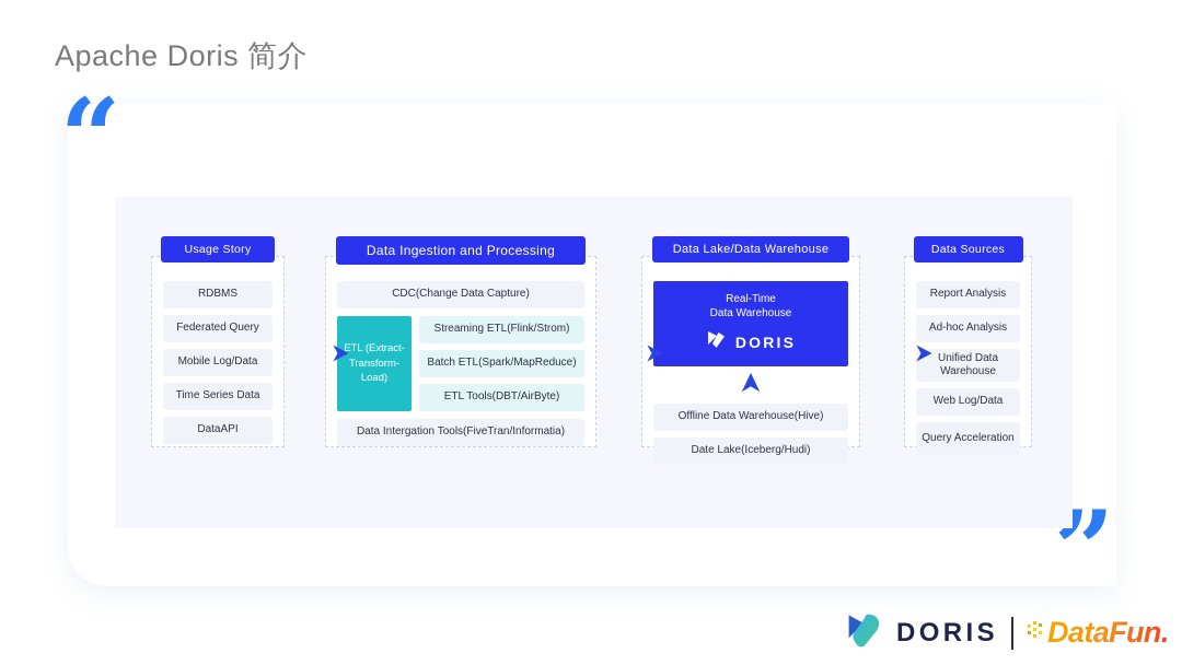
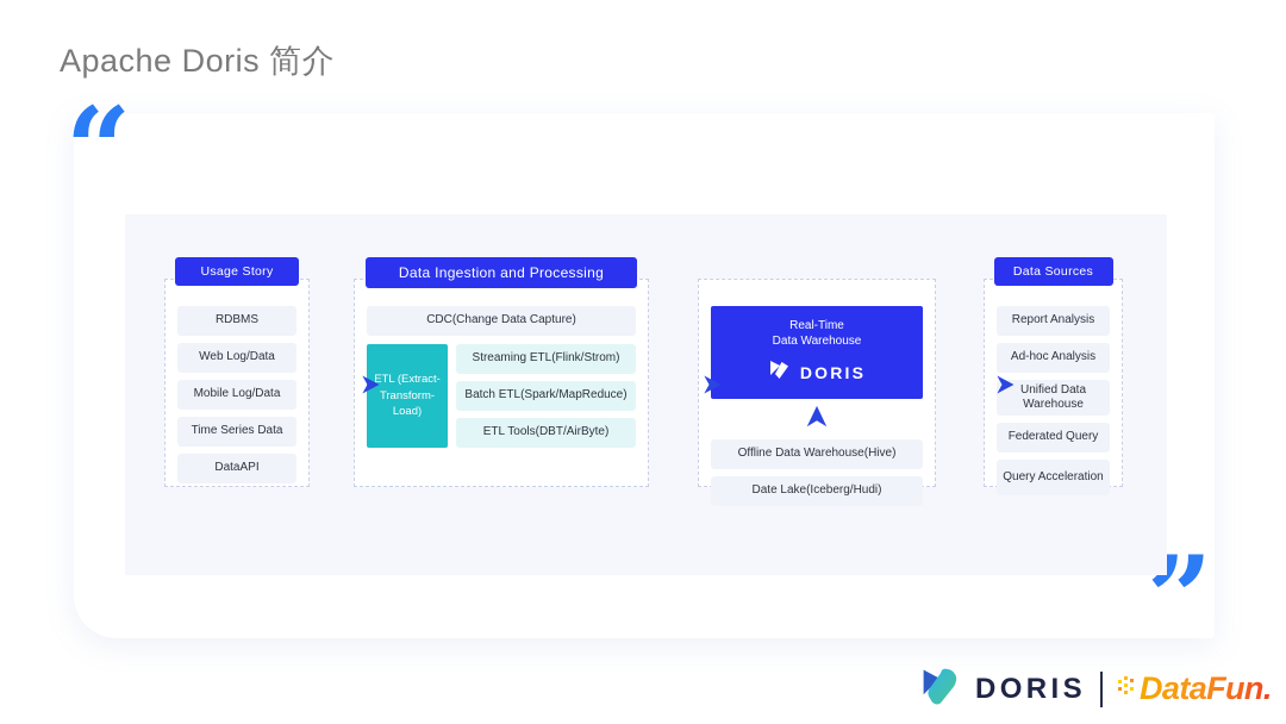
  Apache Doris 简介
  “
  ”
  Usage Story
  RDBMS
- Federated Query
+ Web Log/Data
  Mobile Log/Data
  Time Series Data
  DataAPI
  Data Ingestion and Processing
  CDC(Change Data Capture)
  ETL (Extract-Transform-Load)
  Streaming ETL(Flink/Strom)
  Batch ETL(Spark/MapReduce)
  ETL Tools(DBT/AirByte)
- Data Intergation Tools(FiveTran/Informatia)
- Data Lake/Data Warehouse
  Real-Time
  Data Warehouse
  DORIS
  Offline Data Warehouse(Hive)
  Date Lake(Iceberg/Hudi)
  Data Sources
  Report Analysis
  Ad-hoc Analysis
  Unified Data Warehouse
- Web Log/Data
+ Federated Query
  Query Acceleration
  DORIS
  DataFun.
